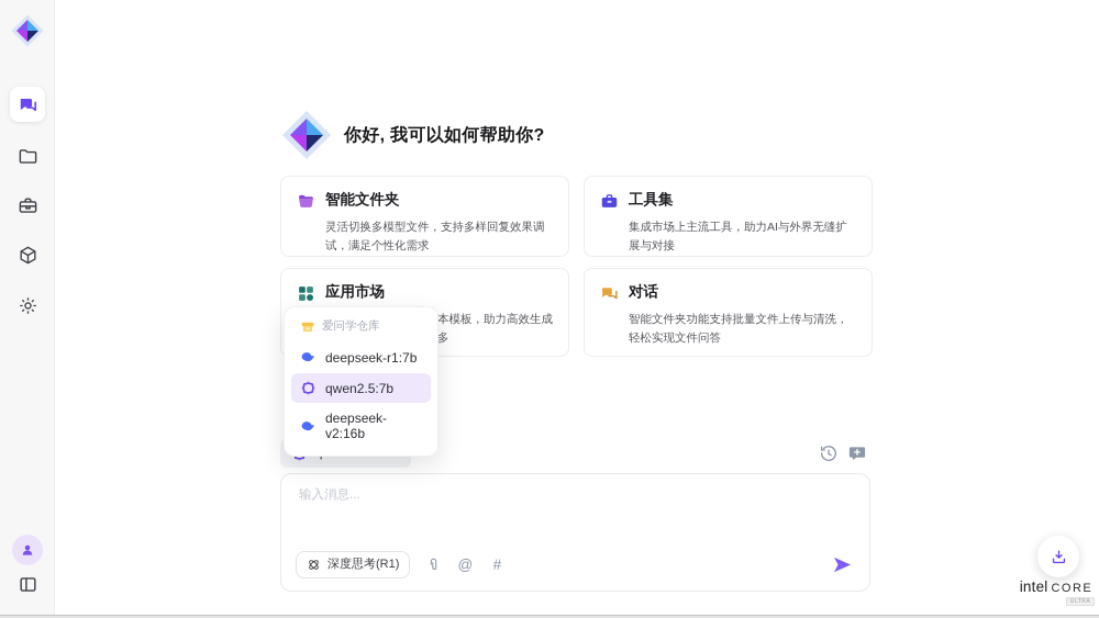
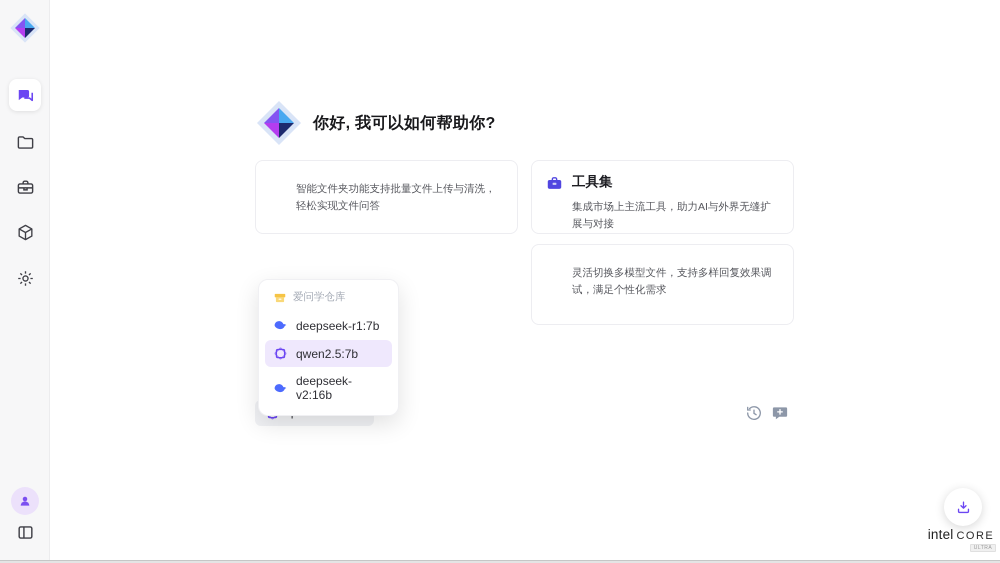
  你好, 我可以如何帮助你?
- 智能文件夹
- 灵活切换多模型文件，支持多样回复效果调试，满足个性化需求
+ 智能文件夹功能支持批量文件上传与清洗，轻松实现文件问答
  工具集
  集成市场上主流工具，助力AI与外界无缝扩展与对接
- 应用市场
- 本模板，助力高效生成多
- 对话
- 智能文件夹功能支持批量文件上传与清洗，轻松实现文件问答
+ 灵活切换多模型文件，支持多样回复效果调试，满足个性化需求
  爱问学仓库
  deepseek-r1:7b
  qwen2.5:7b
  deepseek-v2:16b
- 输入消息...
- 深度思考(R1)
- @
- #
  intel
  CORE
